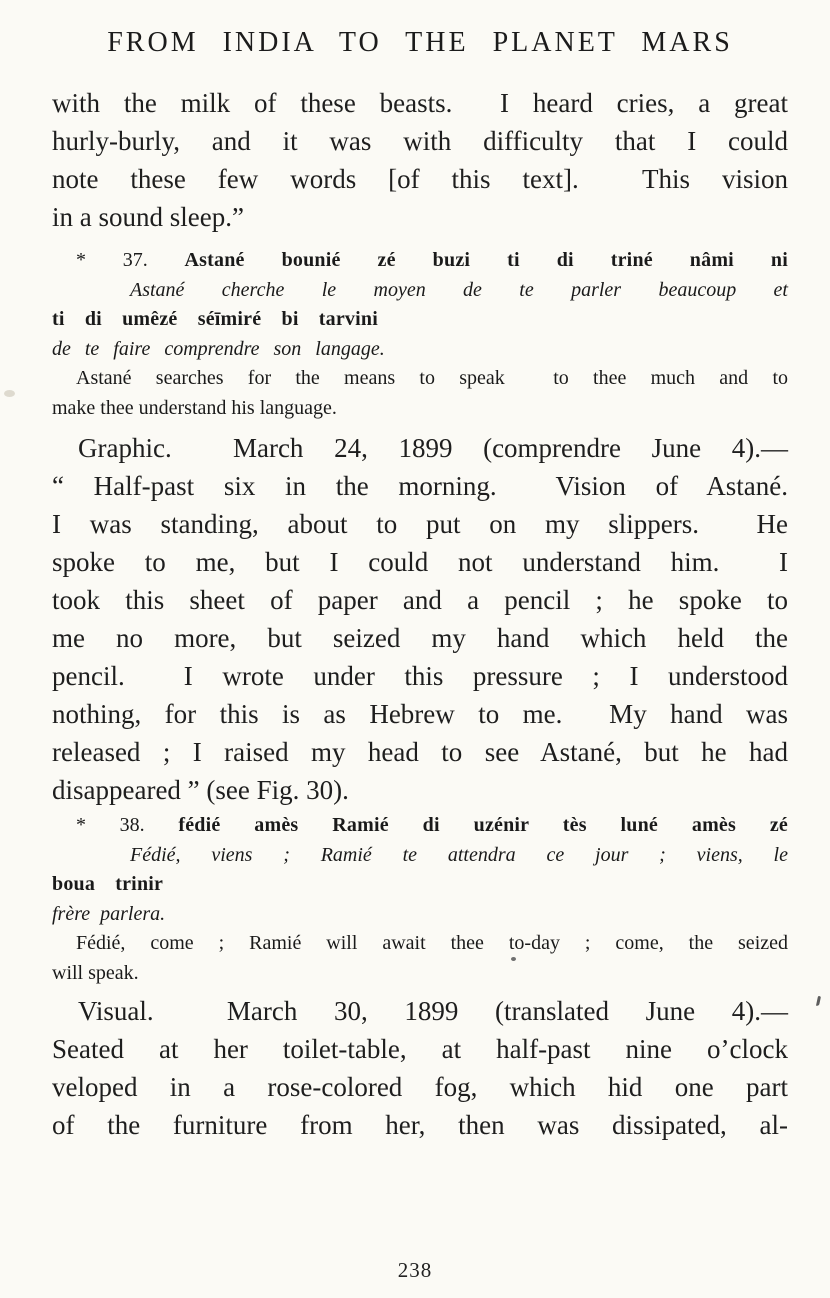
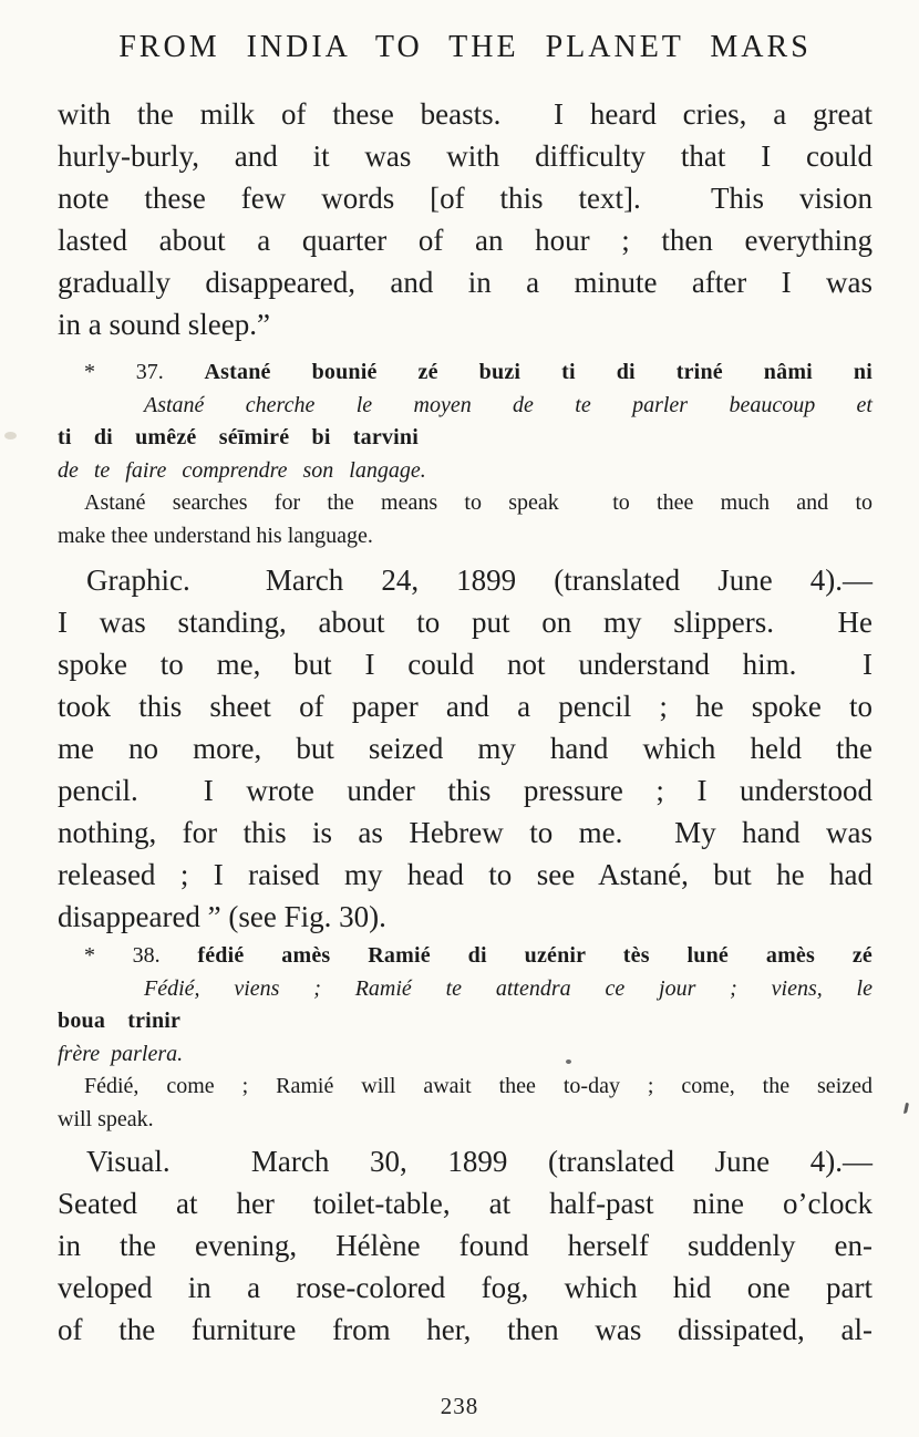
  FROM INDIA TO THE PLANET MARS
  with the milk of these beasts. I heard cries, a great
  hurly-burly, and it was with difficulty that I could
  note these few words [of this text]. This vision
+ lasted about a quarter of an hour ; then everything
+ gradually disappeared, and in a minute after I was
  in a sound sleep.”
  * 37. Astané bounié zé buzi ti di triné nâmi ni
  Astané cherche le moyen de te parler beaucoup et
  ti di umêzé séīmiré bi tarvini
  de te faire comprendre son langage.
  Astané searches for the means to speak to thee much and to
  make thee understand his language.
- Graphic. March 24, 1899 (comprendre June 4).—
+ Graphic. March 24, 1899 (translated June 4).—
- “ Half-past six in the morning. Vision of Astané.
  I was standing, about to put on my slippers. He
  spoke to me, but I could not understand him. I
  took this sheet of paper and a pencil ; he spoke to
  me no more, but seized my hand which held the
  pencil. I wrote under this pressure ; I understood
  nothing, for this is as Hebrew to me. My hand was
  released ; I raised my head to see Astané, but he had
  disappeared ” (see Fig. 30).
  * 38. fédié amès Ramié di uzénir tès luné amès zé
  Fédié, viens ; Ramié te attendra ce jour ; viens, le
  boua trinir
  frère parlera.
  Fédié, come ; Ramié will await thee to-day ; come, the seized
  will speak.
  Visual. March 30, 1899 (translated June 4).—
  Seated at her toilet-table, at half-past nine o’clock
+ in the evening, Hélène found herself suddenly en-
  veloped in a rose-colored fog, which hid one part
  of the furniture from her, then was dissipated, al-
  238
